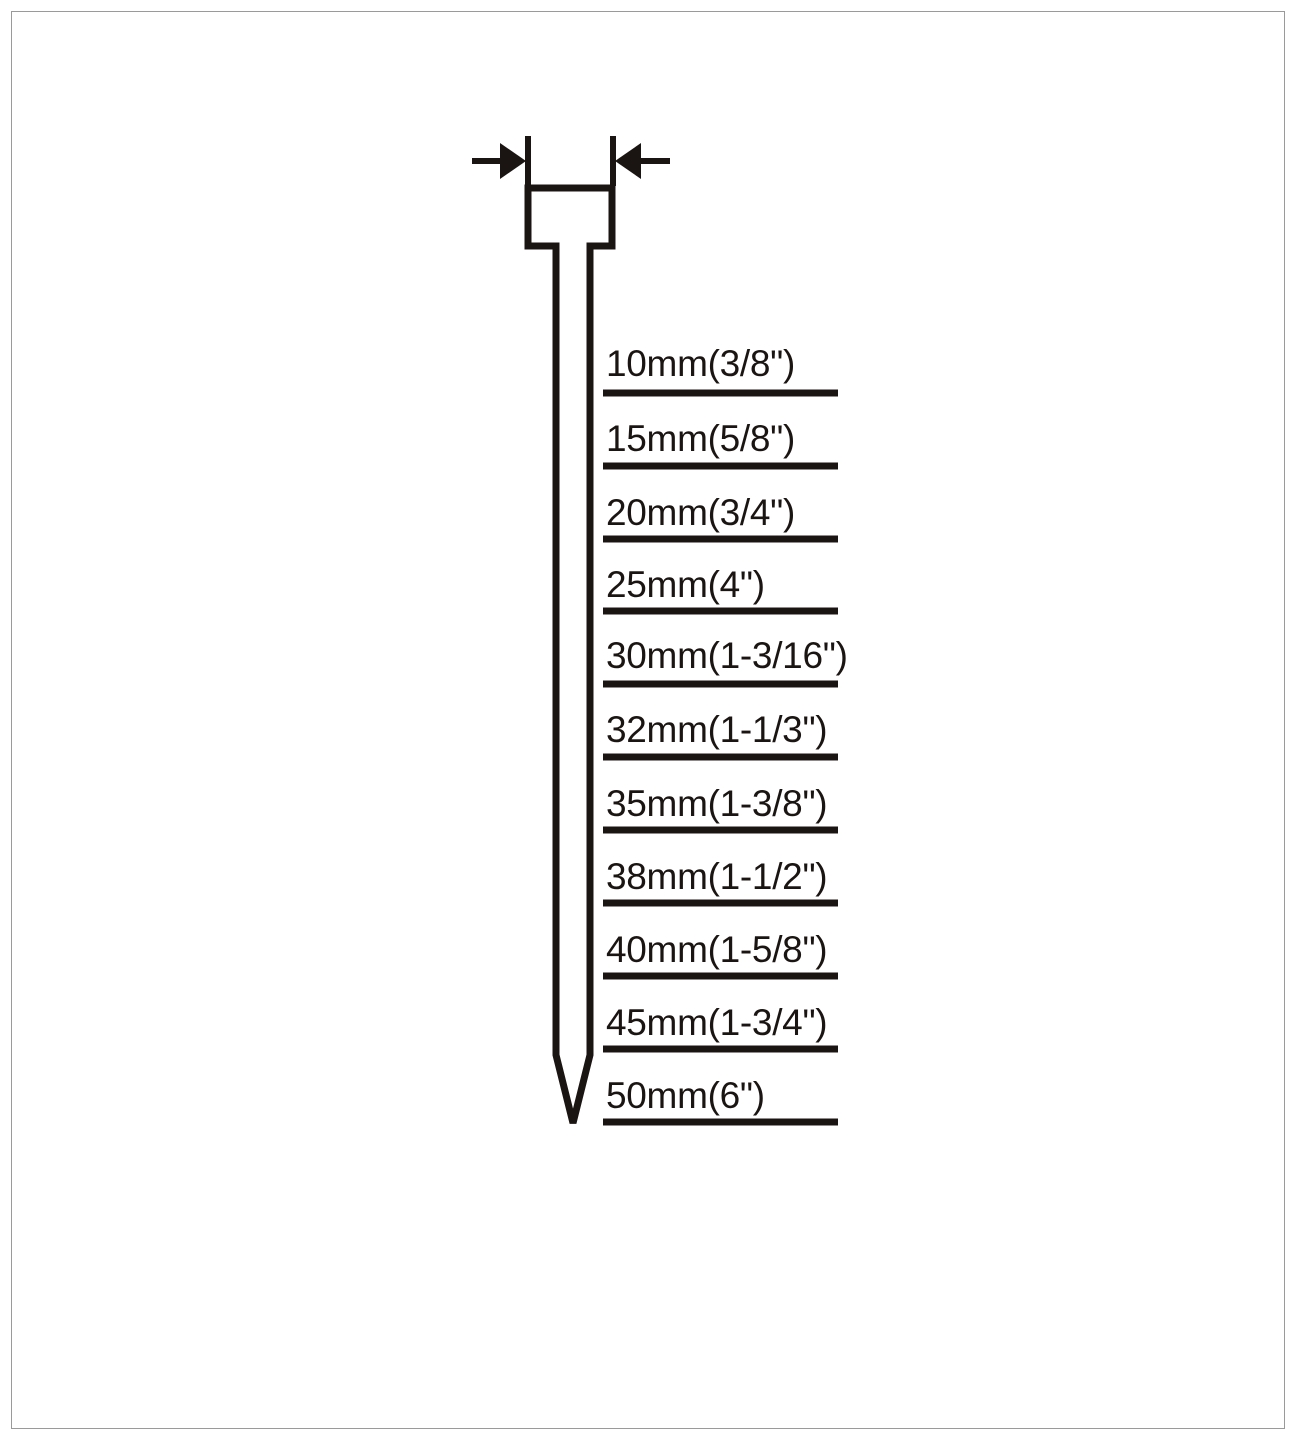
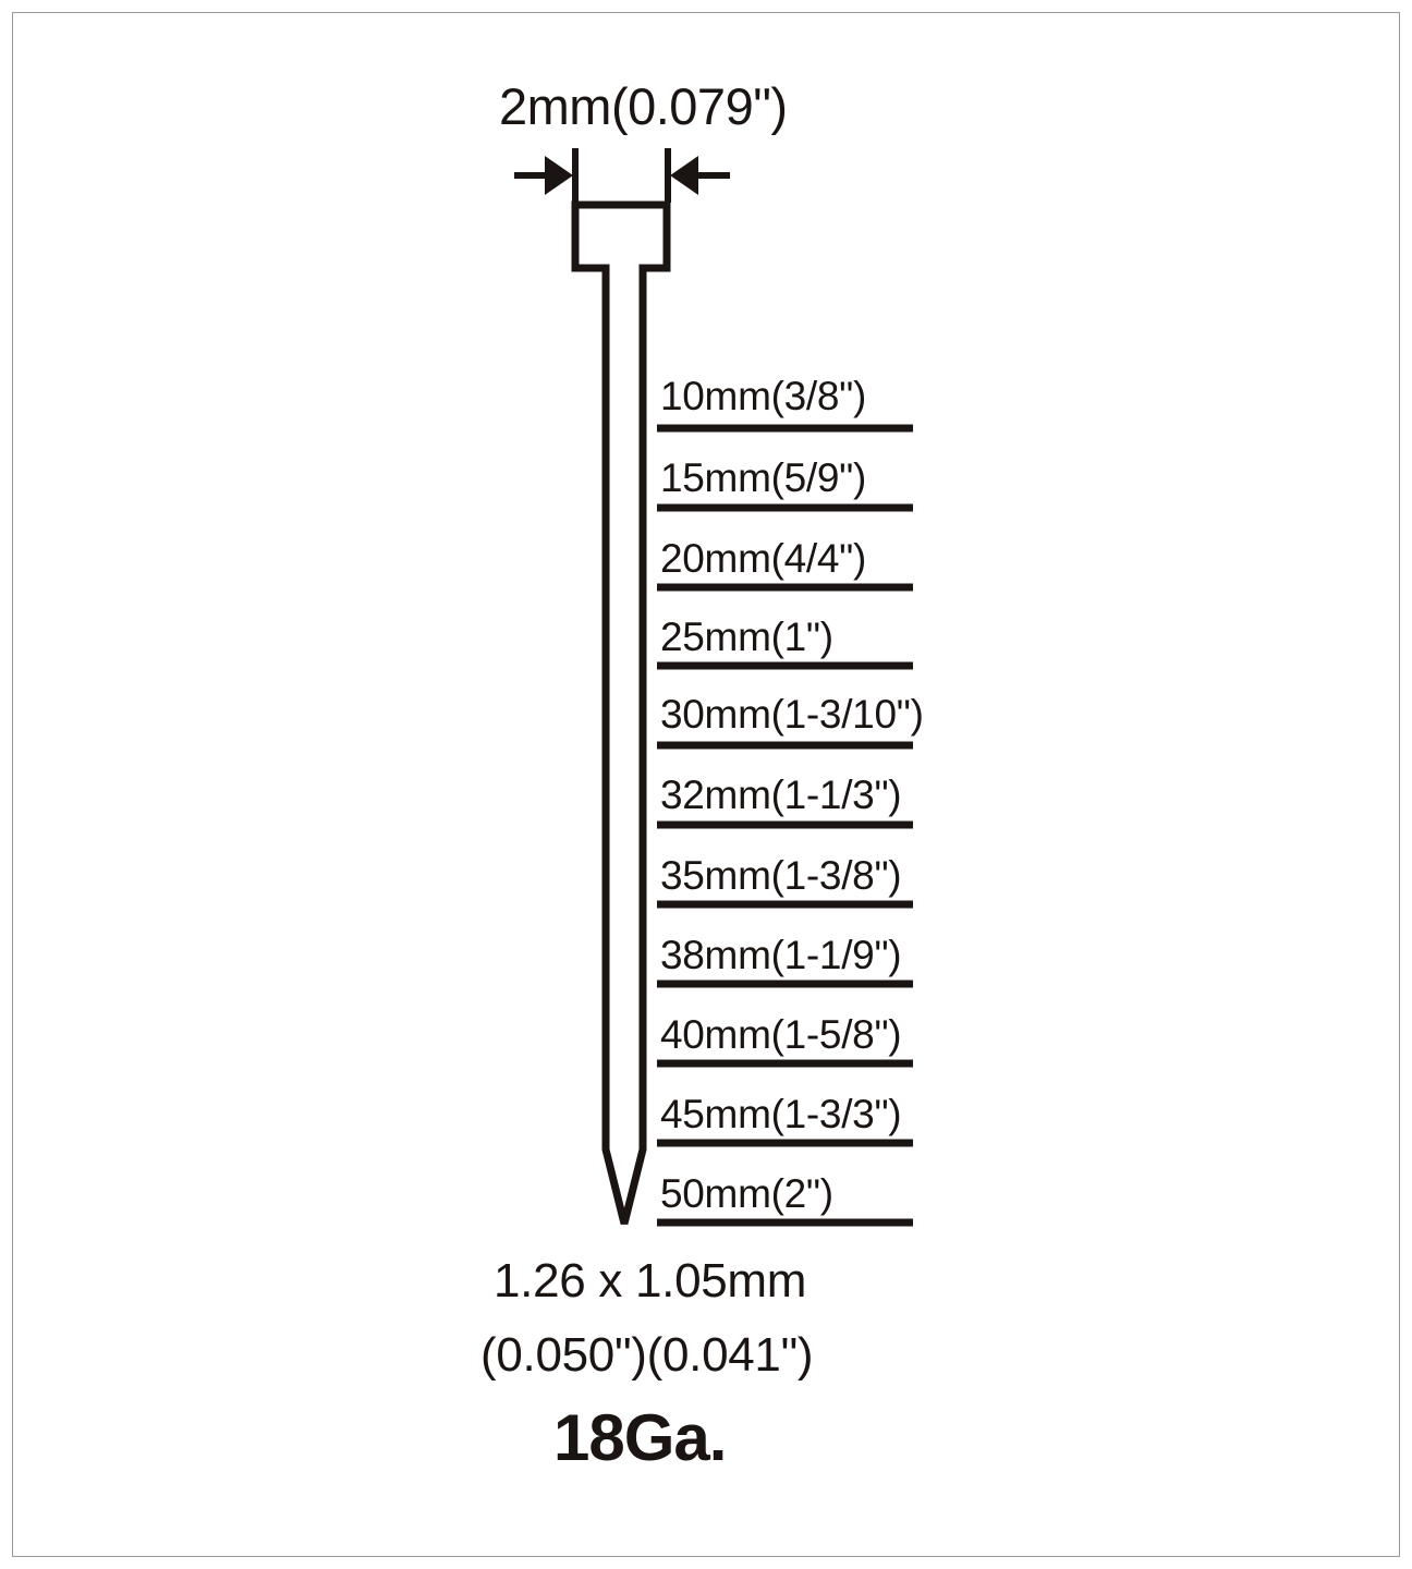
+ 2mm(0.079")
  10mm(3/8")
- 15mm(5/8")
+ 15mm(5/9")
- 20mm(3/4")
+ 20mm(4/4")
- 25mm(4")
+ 25mm(1")
- 30mm(1-3/16")
+ 30mm(1-3/10")
  32mm(1-1/3")
  35mm(1-3/8")
- 38mm(1-1/2")
+ 38mm(1-1/9")
  40mm(1-5/8")
- 45mm(1-3/4")
+ 45mm(1-3/3")
- 50mm(6")
+ 50mm(2")
+ 1.26 x 1.05mm
+ (0.050")(0.041")
+ 18Ga.
